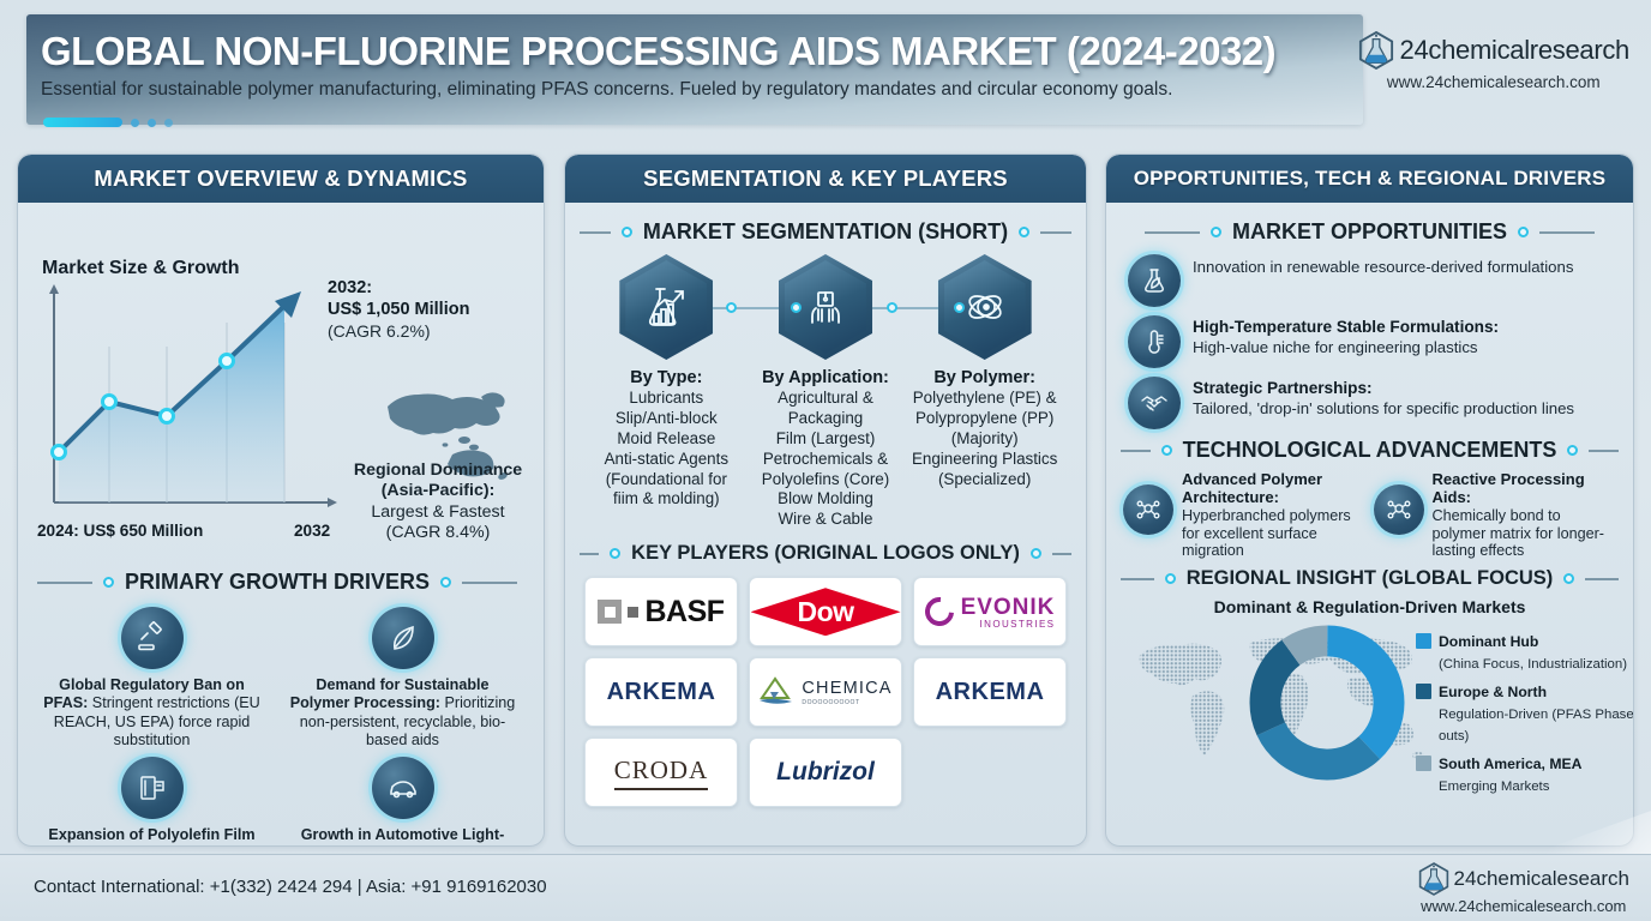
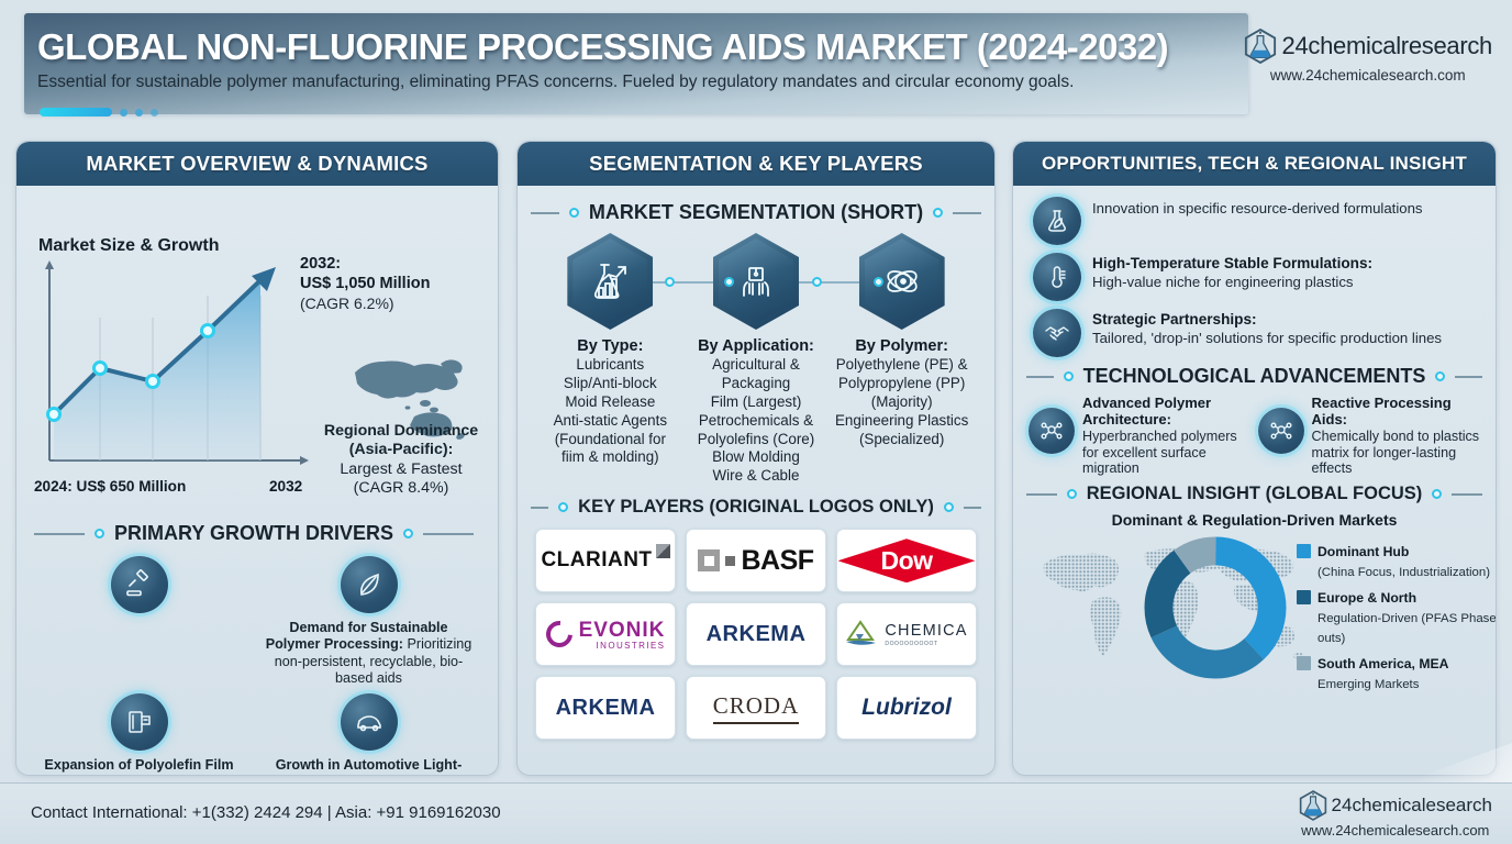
  GLOBAL NON-FLUORINE PROCESSING AIDS MARKET (2024-2032)
  Essential for sustainable polymer manufacturing, eliminating PFAS concerns. Fueled by regulatory mandates and circular economy goals.
  24chemicalresearch
  www.24chemicalesearch.com
  MARKET OVERVIEW & DYNAMICS
  Market Size & Growth
  2032:
  US$ 1,050 Million
  (CAGR 6.2%)
  Regional Dominance (Asia-Pacific):
  Largest & Fastest
  (CAGR 8.4%)
  2024: US$ 650 Million
  2032
  PRIMARY GROWTH DRIVERS
- Global Regulatory Ban on PFAS: Stringent restrictions (EU REACH, US EPA) force rapid substitution
  Demand for Sustainable Polymer Processing: Prioritizing non-persistent, recyclable, bio-based aids
  SEGMENTATION & KEY PLAYERS
  MARKET SEGMENTATION (SHORT)
  By Type:
  Lubricants
  Slip/Anti-block
  Moid Release
  Anti-static Agents
  (Foundational for
  fiim & molding)
  By Application:
  Agricultural & Packaging
  Film (Largest)
  Petrochemicals &
  Polyolefins (Core)
  Blow Molding
  Wire & Cable
  By Polymer:
  Polyethylene (PE) &
  Polypropylene (PP)
  (Majority)
  Engineering Plastics
  (Specialized)
  KEY PLAYERS (ORIGINAL LOGOS ONLY)
+ CLARIANT
  BASF
  Dow
  EVONIK
  INOUSTRIES
  ARKEMA
  CHEMICA
  ARKEMA
  CRODA
  Lubrizol
- OPPORTUNITIES, TECH & REGIONAL DRIVERS
+ OPPORTUNITIES, TECH & REGIONAL INSIGHT
- MARKET OPPORTUNITIES
- Innovation in renewable resource-derived formulations
+ Innovation in specific resource-derived formulations
  High-Temperature Stable Formulations:
  High-value niche for engineering plastics
  Strategic Partnerships:
  Tailored, 'drop-in' solutions for specific production lines
  TECHNOLOGICAL ADVANCEMENTS
  Advanced Polymer Architecture:
  Hyperbranched polymers for excellent surface migration
  Reactive Processing Aids:
- Chemically bond to polymer matrix for longer-lasting effects
+ Chemically bond to plastics matrix for longer-lasting effects
  REGIONAL INSIGHT (GLOBAL FOCUS)
  Dominant & Regulation-Driven Markets
  Dominant Hub
  (China Focus, Industrialization)
  Europe & North
  Regulation-Driven (PFAS Phaseouts)
  South America, MEA
  Emerging Markets
  Contact International: +1(332) 2424 294 | Asia: +91 9169162030
  24chemicalesearch
  www.24chemicalesearch.com
